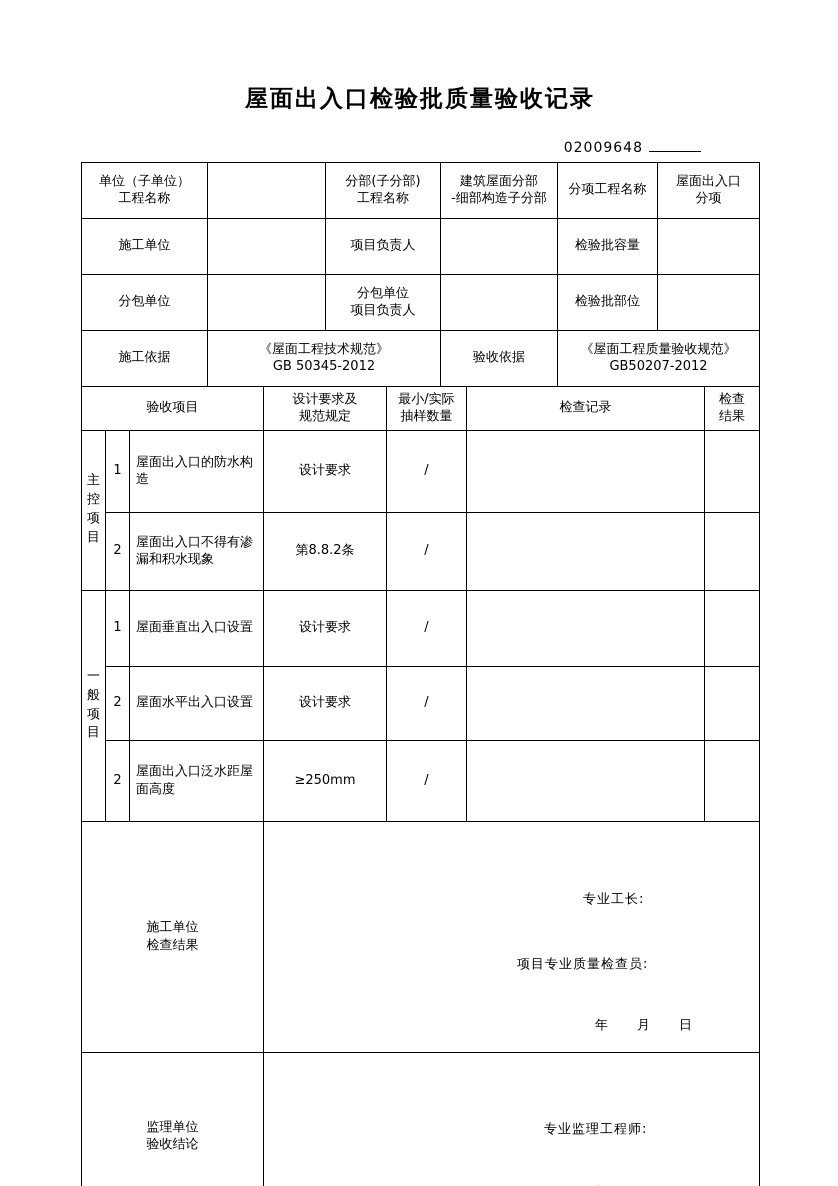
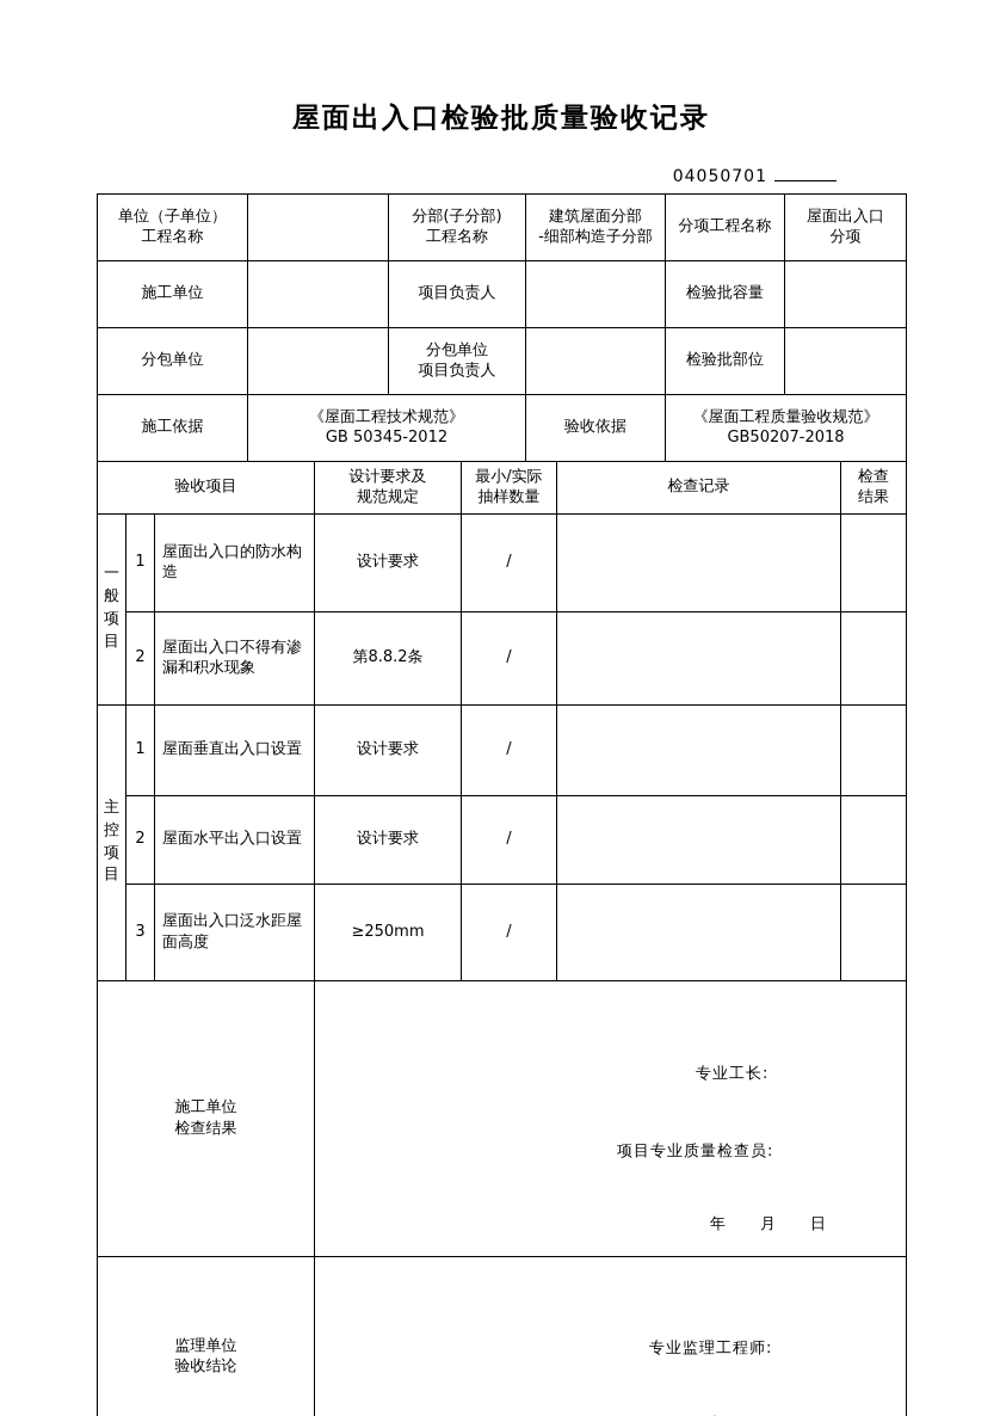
  屋面出入口检验批质量验收记录
- 02009648
+ 04050701
  单位（子单位） 工程名称		分部(子分部) 工程名称	建筑屋面分部 -细部构造子分部	分项工程名称	屋面出入口 分项
  施工单位		项目负责人		检验批容量
  分包单位		分包单位 项目负责人		检验批部位
- 施工依据	《屋面工程技术规范》 GB 50345-2012	验收依据	《屋面工程质量验收规范》 GB50207-2012
+ 施工依据	《屋面工程技术规范》 GB 50345-2012	验收依据	《屋面工程质量验收规范》 GB50207-2018
  验收项目	设计要求及 规范规定	最小/实际 抽样数量	检查记录	检查 结果
- 主控项目	1	屋面出入口的防水构造	设计要求	/
+ 一般项目	1	屋面出入口的防水构造	设计要求	/
  2	屋面出入口不得有渗漏和积水现象	第8.8.2条	/
- 一般项目	1	屋面垂直出入口设置	设计要求	/
+ 主控项目	1	屋面垂直出入口设置	设计要求	/
  2	屋面水平出入口设置	设计要求	/
- 2	屋面出入口泛水距屋面高度	≥250mm	/
+ 3	屋面出入口泛水距屋面高度	≥250mm	/
  施工单位 检查结果	专业工长: 项目专业质量检查员: 年 月 日
  监理单位 验收结论	专业监理工程师:
